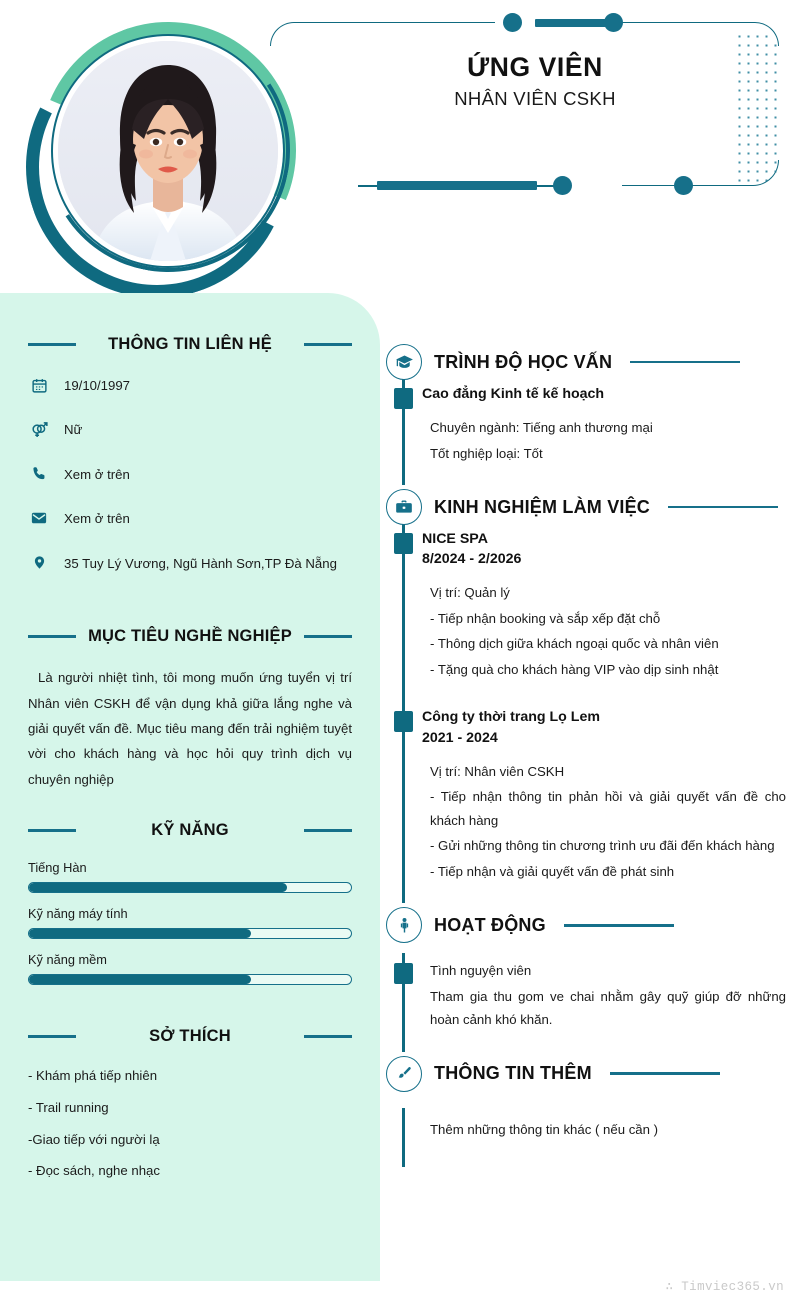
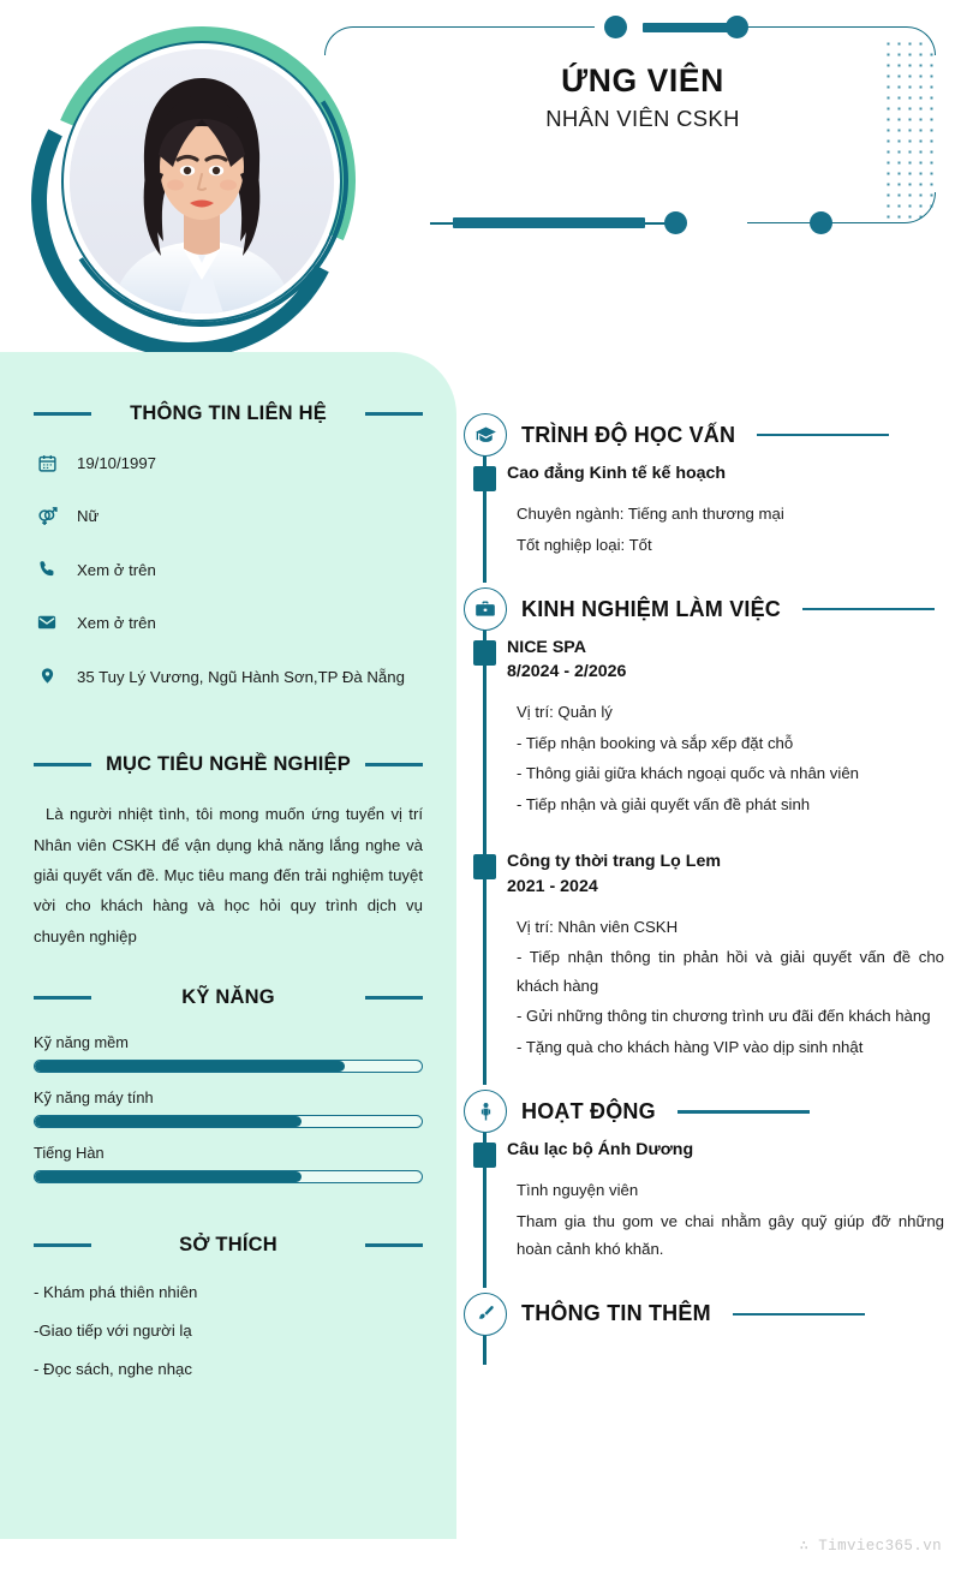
  ỨNG VIÊN
  NHÂN VIÊN CSKH
  THÔNG TIN LIÊN HỆ
  19/10/1997
  Nữ
  Xem ở trên
  Xem ở trên
  35 Tuy Lý Vương, Ngũ Hành Sơn,TP Đà Nẵng
  MỤC TIÊU NGHỀ NGHIỆP
- Là người nhiệt tình, tôi mong muốn ứng tuyển vị trí Nhân viên CSKH để vận dụng khả giữa lắng nghe và giải quyết vấn đề. Mục tiêu mang đến trải nghiệm tuyệt vời cho khách hàng và học hỏi quy trình dịch vụ chuyên nghiệp
+ Là người nhiệt tình, tôi mong muốn ứng tuyển vị trí Nhân viên CSKH để vận dụng khả năng lắng nghe và giải quyết vấn đề. Mục tiêu mang đến trải nghiệm tuyệt vời cho khách hàng và học hỏi quy trình dịch vụ chuyên nghiệp
  KỸ NĂNG
- Tiếng Hàn
+ Kỹ năng mềm
  Kỹ năng máy tính
- Kỹ năng mềm
+ Tiếng Hàn
  SỞ THÍCH
- - Khám phá tiếp nhiên
+ - Khám phá thiên nhiên
- - Trail running
  -Giao tiếp với người lạ
  - Đọc sách, nghe nhạc
  TRÌNH ĐỘ HỌC VẤN
  Cao đẳng Kinh tế kế hoạch
  Chuyên ngành: Tiếng anh thương mại
  Tốt nghiệp loại: Tốt
  KINH NGHIỆM LÀM VIỆC
  NICE SPA
  8/2024 - 2/2026
  Vị trí: Quản lý
  - Tiếp nhận booking và sắp xếp đặt chỗ
- - Thông dịch giữa khách ngoại quốc và nhân viên
+ - Thông giải giữa khách ngoại quốc và nhân viên
- - Tặng quà cho khách hàng VIP vào dịp sinh nhật
+ - Tiếp nhận và giải quyết vấn đề phát sinh
  Công ty thời trang Lọ Lem
  2021 - 2024
  Vị trí: Nhân viên CSKH
  - Tiếp nhận thông tin phản hồi và giải quyết vấn đề cho khách hàng
  - Gửi những thông tin chương trình ưu đãi đến khách hàng
- - Tiếp nhận và giải quyết vấn đề phát sinh
+ - Tặng quà cho khách hàng VIP vào dịp sinh nhật
  HOẠT ĐỘNG
+ Câu lạc bộ Ánh Dương
  Tình nguyện viên
  Tham gia thu gom ve chai nhằm gây quỹ giúp đỡ những hoàn cảnh khó khăn.
  THÔNG TIN THÊM
- Thêm những thông tin khác ( nếu cần )
  ∴ Timviec365.vn
